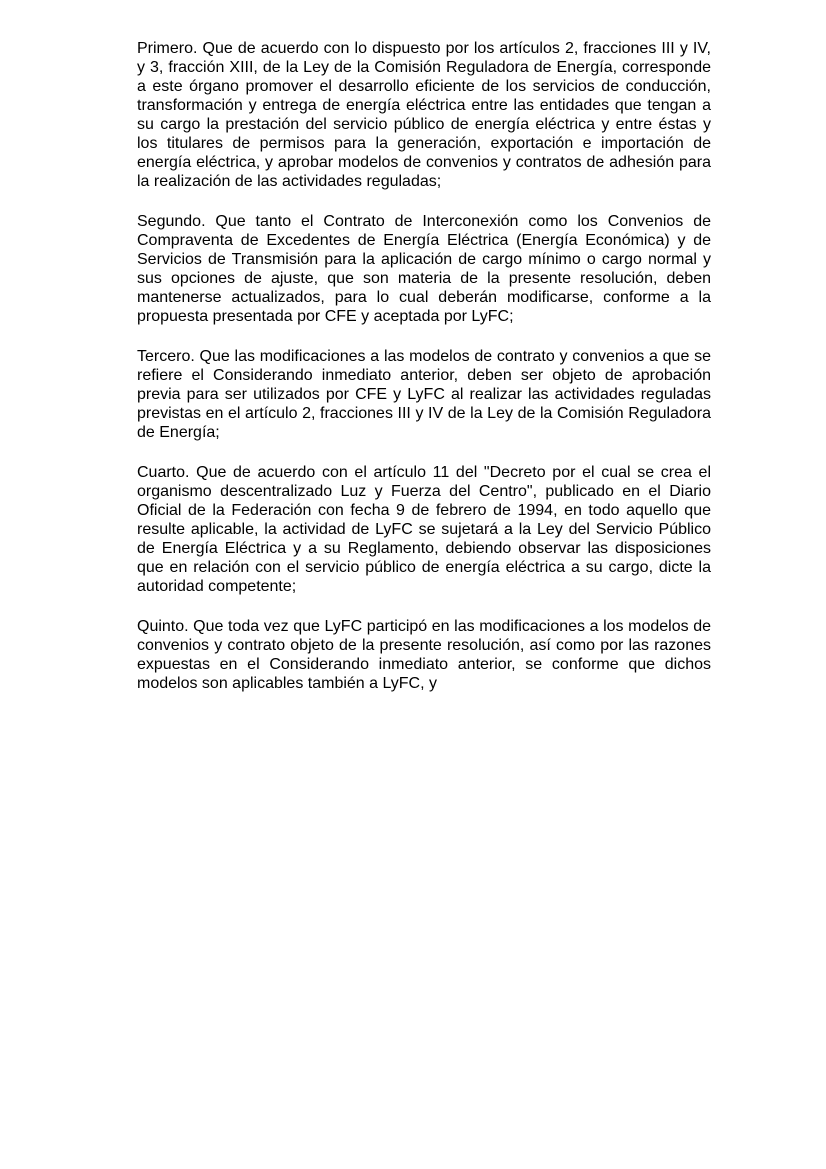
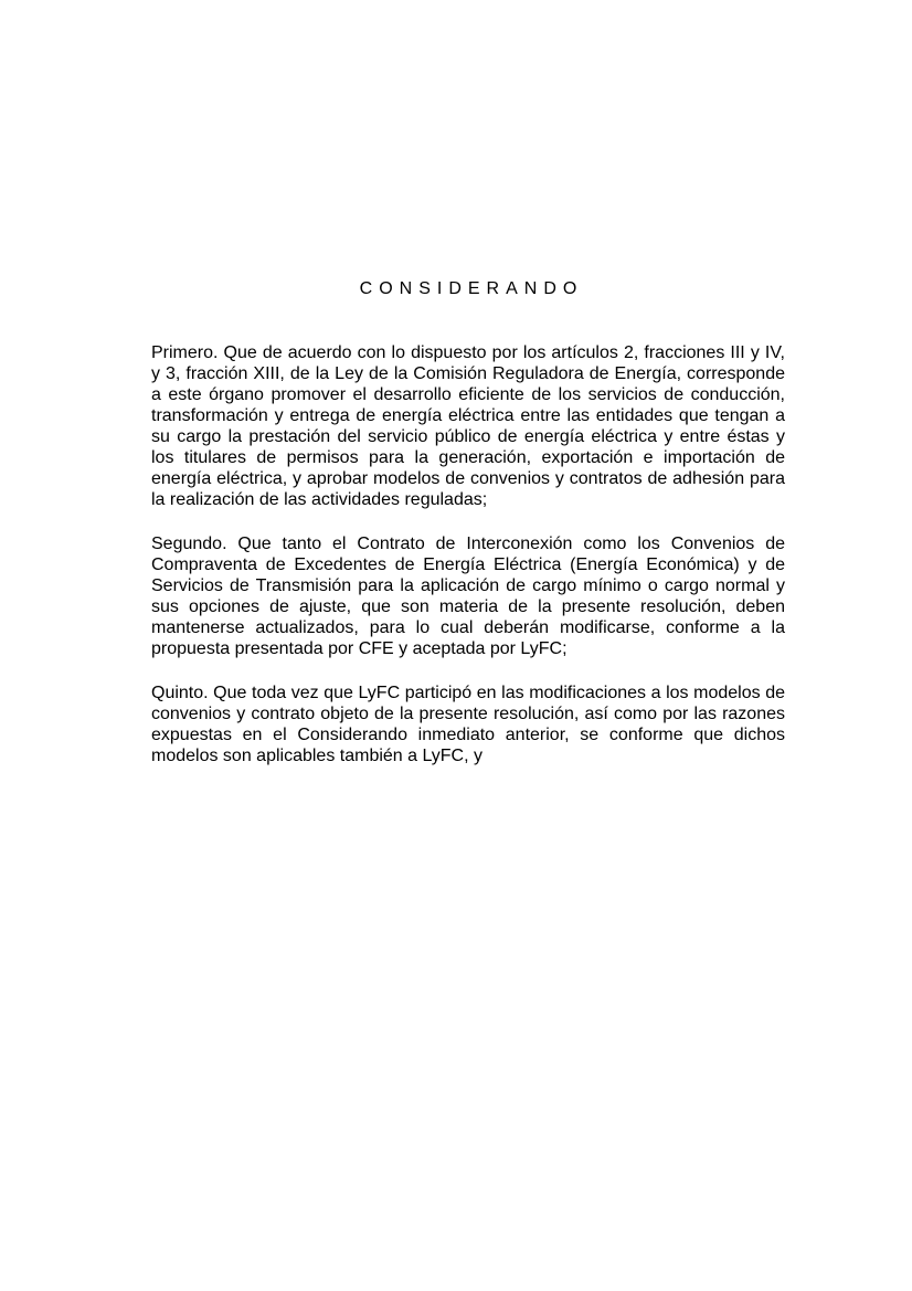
+ CONSIDERANDO
  Primero. Que de acuerdo con lo dispuesto por los artículos 2, fracciones III y IV, y 3, fracción XIII, de la Ley de la Comisión Reguladora de Energía, corresponde a este órgano promover el desarrollo eficiente de los servicios de conducción, transformación y entrega de energía eléctrica entre las entidades que tengan a su cargo la prestación del servicio público de energía eléctrica y entre éstas y los titulares de permisos para la generación, exportación e importación de energía eléctrica, y aprobar modelos de convenios y contratos de adhesión para la realización de las actividades reguladas;
  Segundo. Que tanto el Contrato de Interconexión como los Convenios de Compraventa de Excedentes de Energía Eléctrica (Energía Económica) y de Servicios de Transmisión para la aplicación de cargo mínimo o cargo normal y sus opciones de ajuste, que son materia de la presente resolución, deben mantenerse actualizados, para lo cual deberán modificarse, conforme a la propuesta presentada por CFE y aceptada por LyFC;
- Tercero. Que las modificaciones a las modelos de contrato y convenios a que se refiere el Considerando inmediato anterior, deben ser objeto de aprobación previa para ser utilizados por CFE y LyFC al realizar las actividades reguladas previstas en el artículo 2, fracciones III y IV de la Ley de la Comisión Reguladora de Energía;
- Cuarto. Que de acuerdo con el artículo 11 del "Decreto por el cual se crea el organismo descentralizado Luz y Fuerza del Centro", publicado en el Diario Oficial de la Federación con fecha 9 de febrero de 1994, en todo aquello que resulte aplicable, la actividad de LyFC se sujetará a la Ley del Servicio Público de Energía Eléctrica y a su Reglamento, debiendo observar las disposiciones que en relación con el servicio público de energía eléctrica a su cargo, dicte la autoridad competente;
  Quinto. Que toda vez que LyFC participó en las modificaciones a los modelos de convenios y contrato objeto de la presente resolución, así como por las razones expuestas en el Considerando inmediato anterior, se conforme que dichos modelos son aplicables también a LyFC, y
